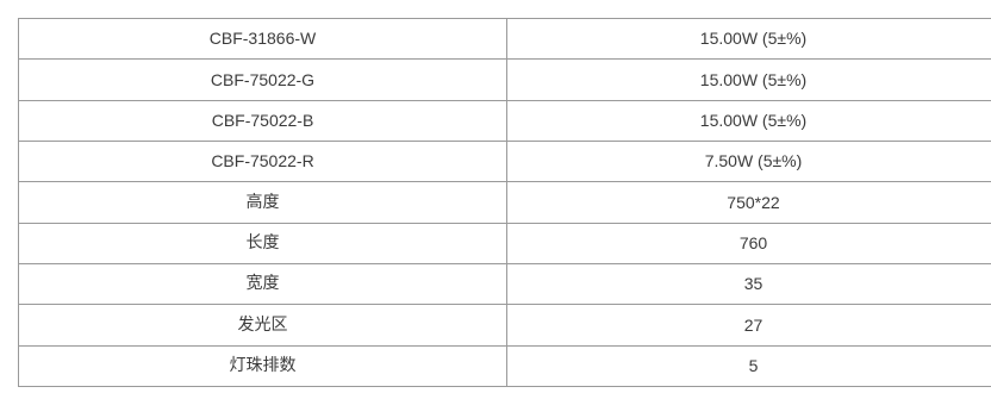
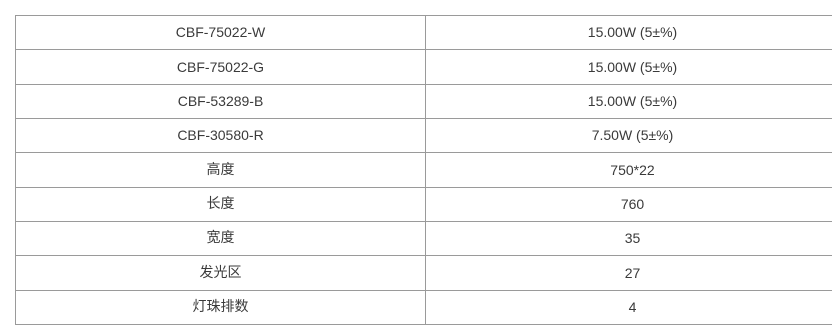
- CBF-31866-W	15.00W (5±%)
+ CBF-75022-W	15.00W (5±%)
  CBF-75022-G	15.00W (5±%)
- CBF-75022-B	15.00W (5±%)
+ CBF-53289-B	15.00W (5±%)
- CBF-75022-R	7.50W (5±%)
+ CBF-30580-R	7.50W (5±%)
  高度	750*22
  长度	760
  宽度	35
  发光区	27
- 灯珠排数	5
+ 灯珠排数	4
